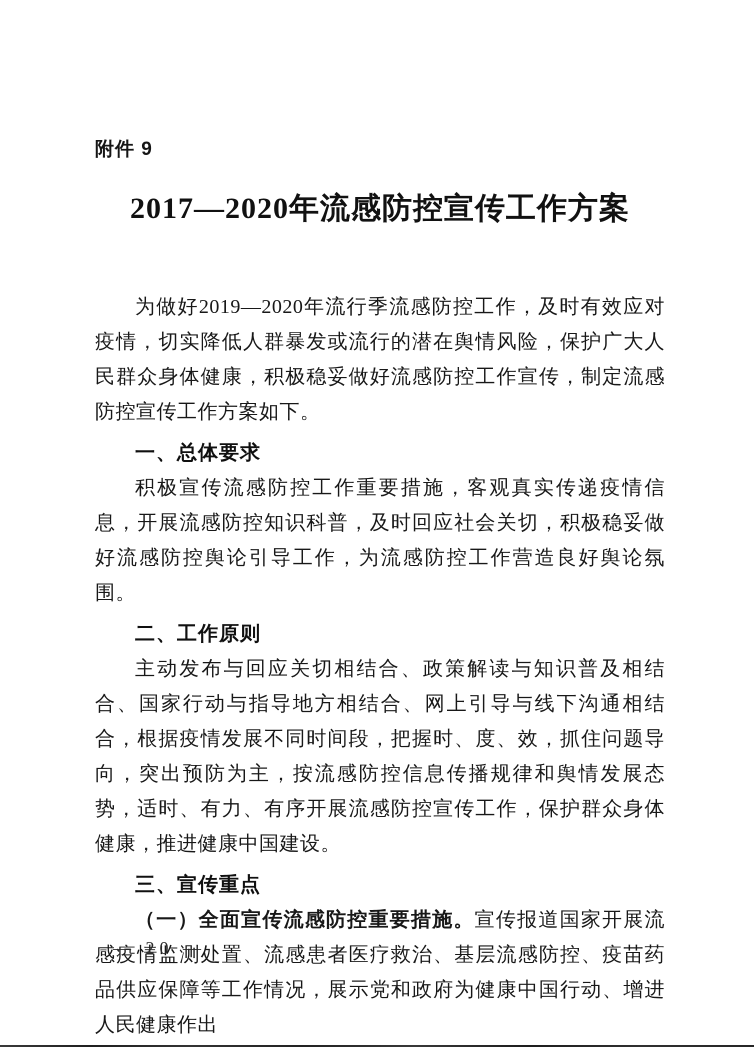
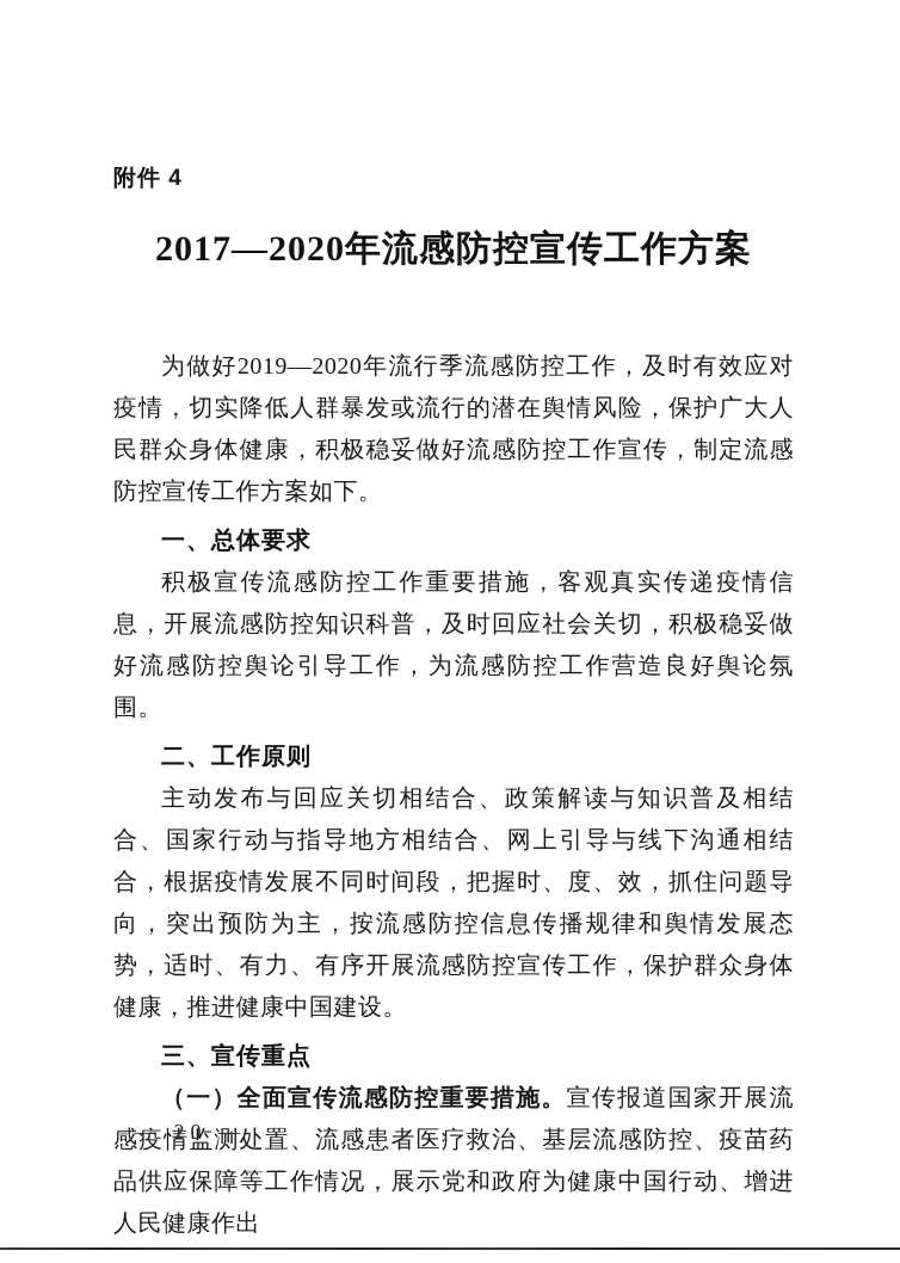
- 附件 9
+ 附件 4
  2017—2020年流感防控宣传工作方案
  为做好2019—2020年流行季流感防控工作，及时有效应对疫情，切实降低人群暴发或流行的潜在舆情风险，保护广大人民群众身体健康，积极稳妥做好流感防控工作宣传，制定流感防控宣传工作方案如下。
  一、总体要求
  积极宣传流感防控工作重要措施，客观真实传递疫情信息，开展流感防控知识科普，及时回应社会关切，积极稳妥做好流感防控舆论引导工作，为流感防控工作营造良好舆论氛围。
  二、工作原则
  主动发布与回应关切相结合、政策解读与知识普及相结合、国家行动与指导地方相结合、网上引导与线下沟通相结合，根据疫情发展不同时间段，把握时、度、效，抓住问题导向，突出预防为主，按流感防控信息传播规律和舆情发展态势，适时、有力、有序开展流感防控宣传工作，保护群众身体健康，推进健康中国建设。
  三、宣传重点
  （一）全面宣传流感防控重要措施。宣传报道国家开展流感疫情监测处置、流感患者医疗救治、基层流感防控、疫苗药品供应保障等工作情况，展示党和政府为健康中国行动、增进人民健康作出
  — 20 —
